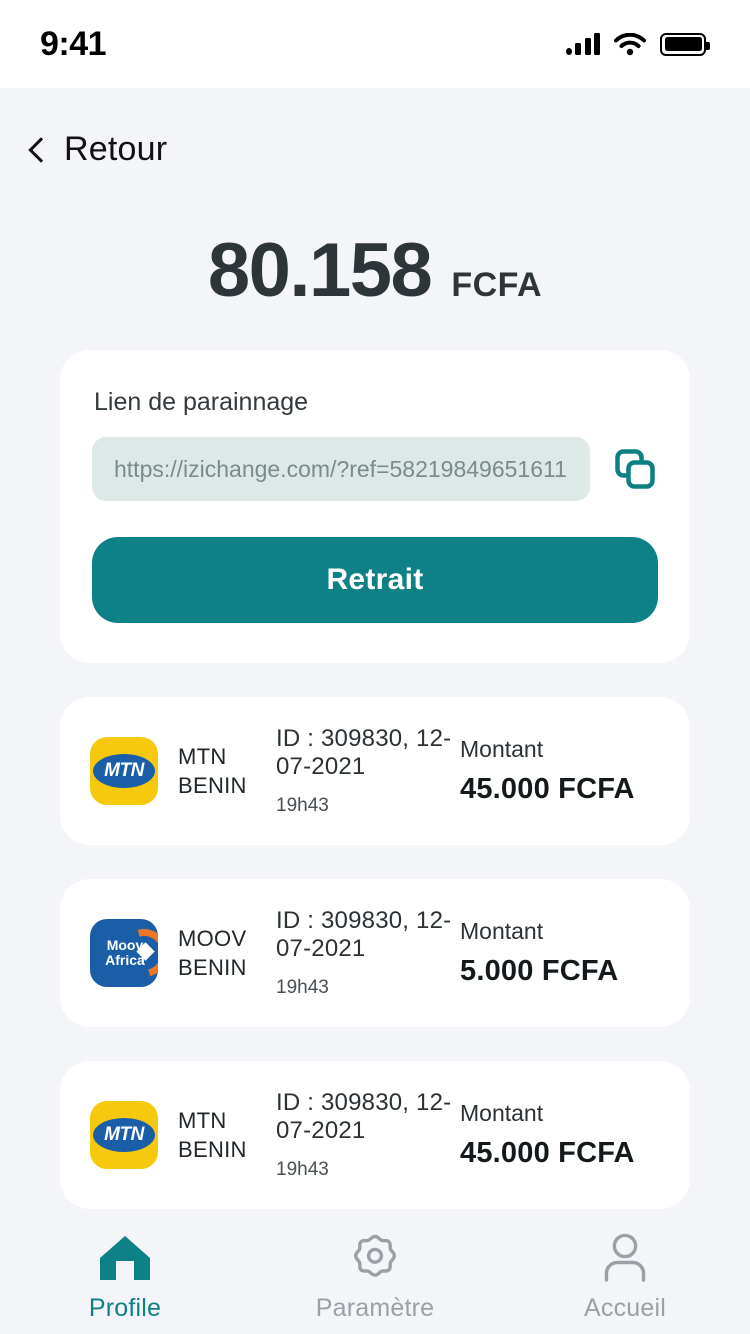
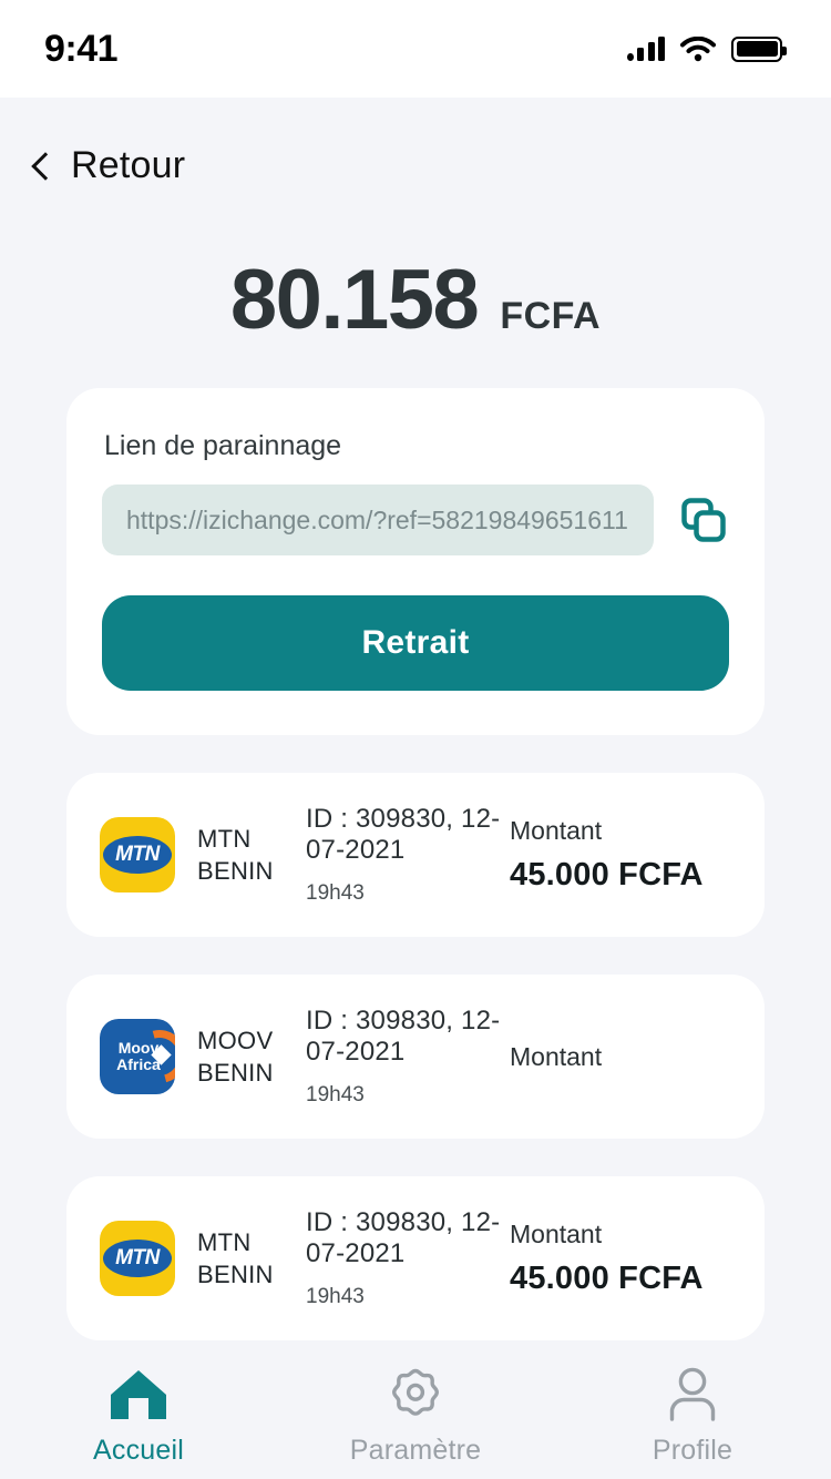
  9:41
  Retour
  80.158
  FCFA
  Lien de parainnage
  https://izichange.com/?ref=58219849651611
  Retrait
  MTN
  MTN
  BENIN
  ID : 309830, 12-07-2021
  19h43
  Montant
  45.000 FCFA
  Moov
  Africa
  MOOV
  BENIN
  ID : 309830, 12-07-2021
  19h43
  Montant
- 5.000 FCFA
  MTN
  MTN
  BENIN
  ID : 309830, 12-07-2021
  19h43
  Montant
  45.000 FCFA
- Profile
+ Accueil
  Paramètre
- Accueil
+ Profile
